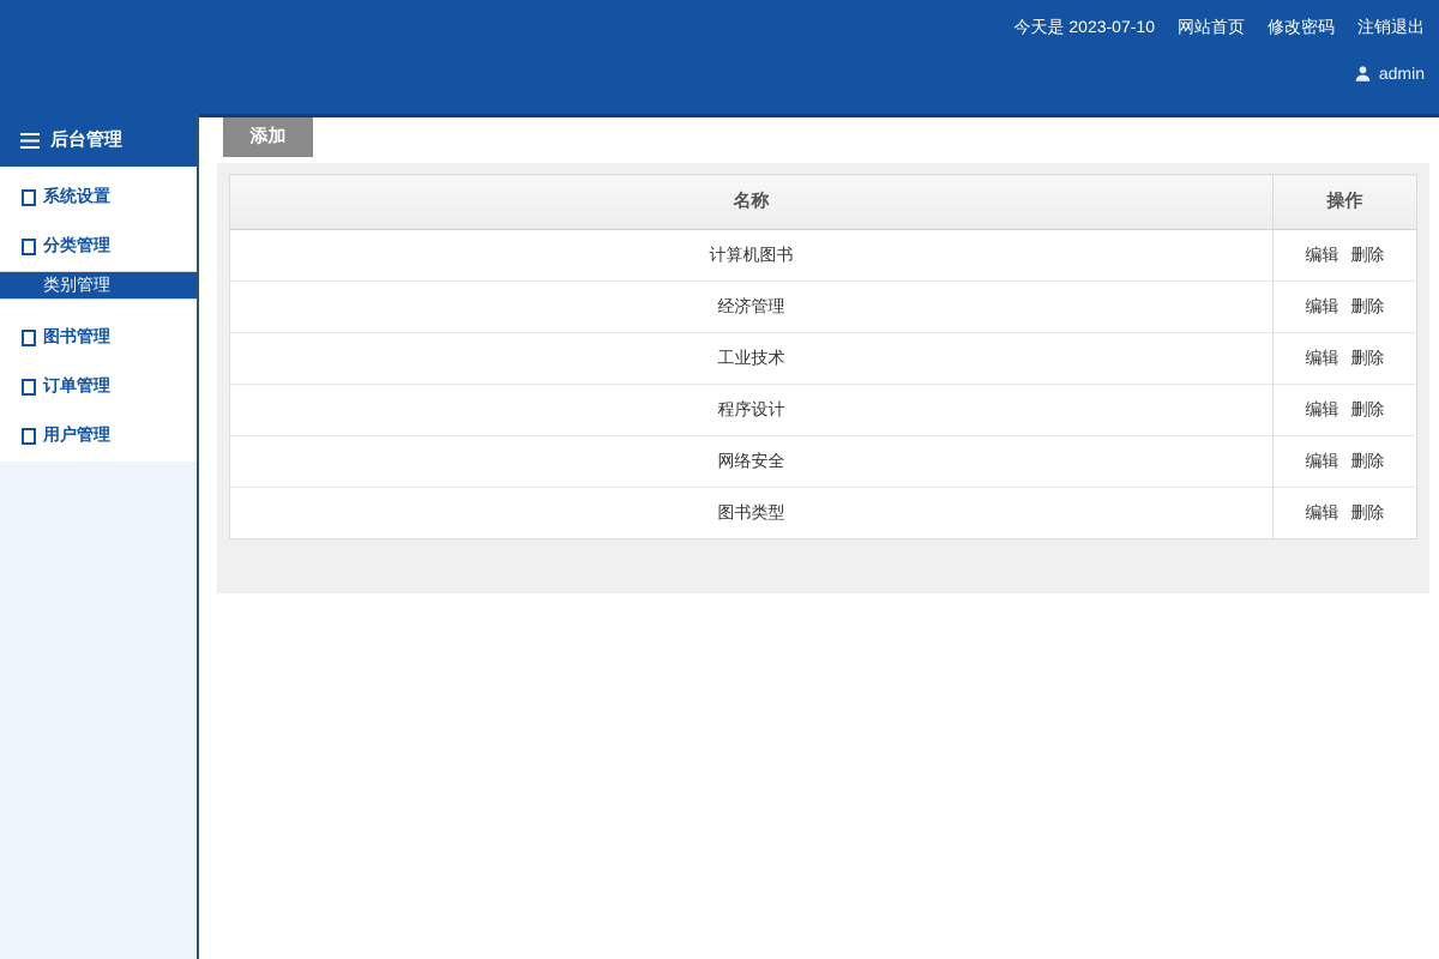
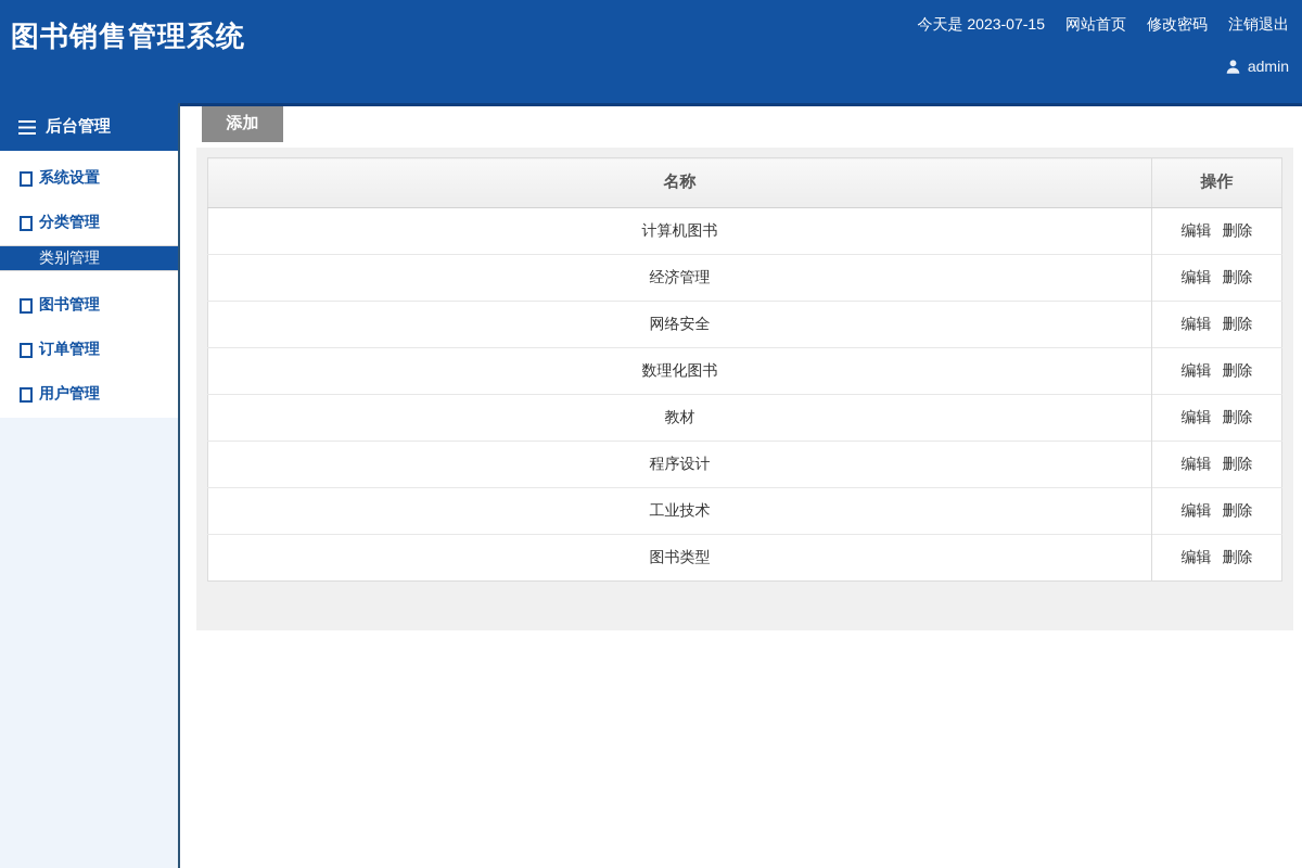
+ 图书销售管理系统
- 今天是 2023-07-10
+ 今天是 2023-07-15
  网站首页
  修改密码
  注销退出
  admin
  后台管理
  系统设置
  分类管理
  类别管理
  图书管理
  订单管理
  用户管理
  添加
  名称	操作
  计算机图书	编辑 删除
  经济管理	编辑 删除
- 工业技术	编辑 删除
+ 网络安全	编辑 删除
+ 数理化图书	编辑 删除
+ 教材	编辑 删除
  程序设计	编辑 删除
- 网络安全	编辑 删除
+ 工业技术	编辑 删除
  图书类型	编辑 删除
